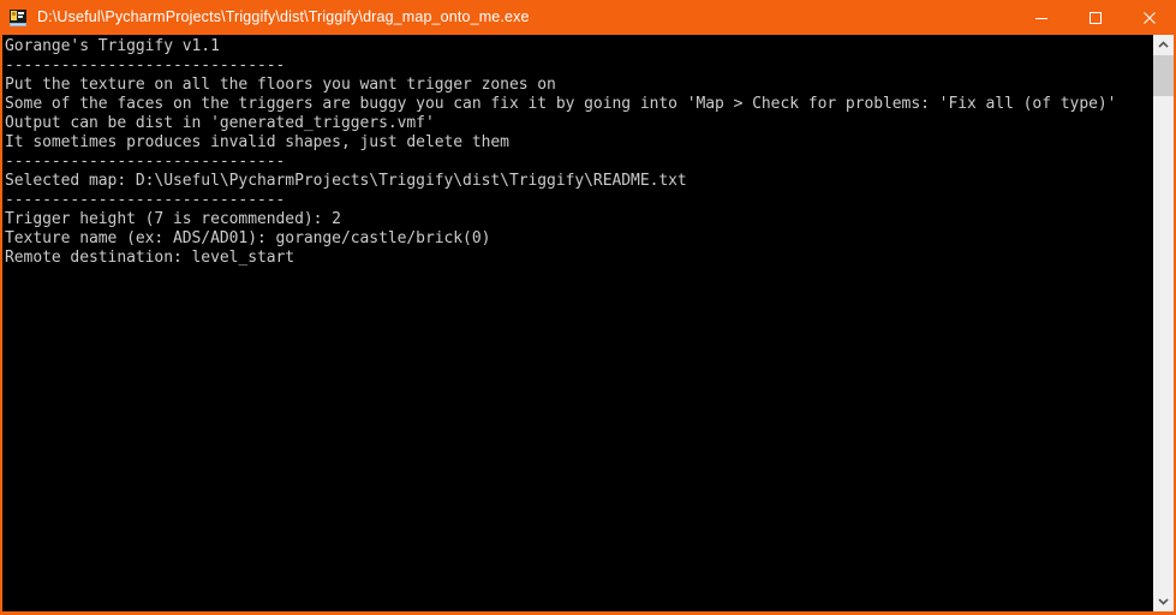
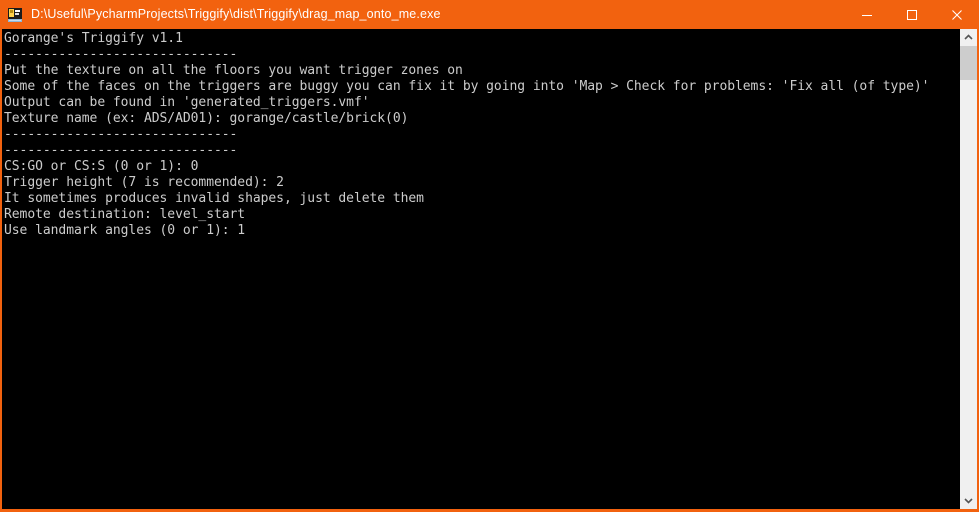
  D:\Useful\PycharmProjects\Triggify\dist\Triggify\drag_map_onto_me.exe
  Gorange's Triggify v1.1
  ------------------------------
  Put the texture on all the floors you want trigger zones on
  Some of the faces on the triggers are buggy you can fix it by going into 'Map > Check for problems: 'Fix all (of type)'
- Output can be dist in 'generated_triggers.vmf'
+ Output can be found in 'generated_triggers.vmf'
- It sometimes produces invalid shapes, just delete them
+ Texture name (ex: ADS/AD01): gorange/castle/brick(0)
  ------------------------------
- Selected map: D:\Useful\PycharmProjects\Triggify\dist\Triggify\README.txt
  ------------------------------
+ CS:GO or CS:S (0 or 1): 0
  Trigger height (7 is recommended): 2
- Texture name (ex: ADS/AD01): gorange/castle/brick(0)
+ It sometimes produces invalid shapes, just delete them
  Remote destination: level_start
+ Use landmark angles (0 or 1): 1
